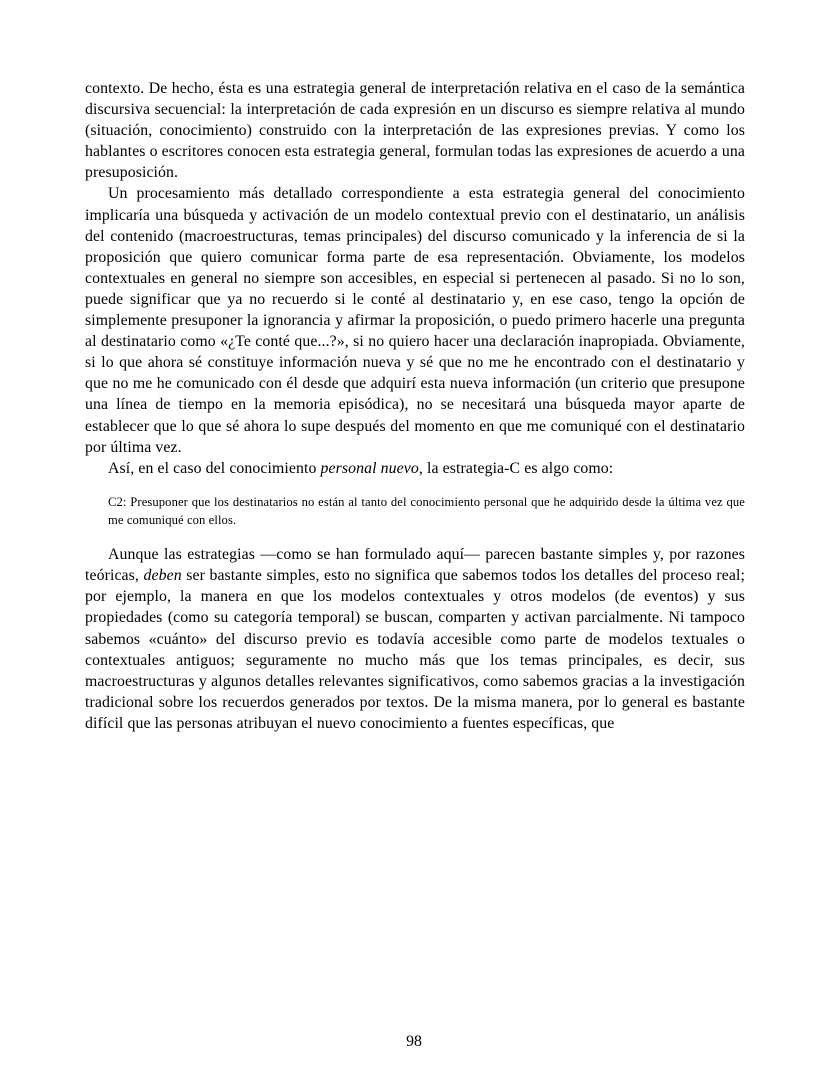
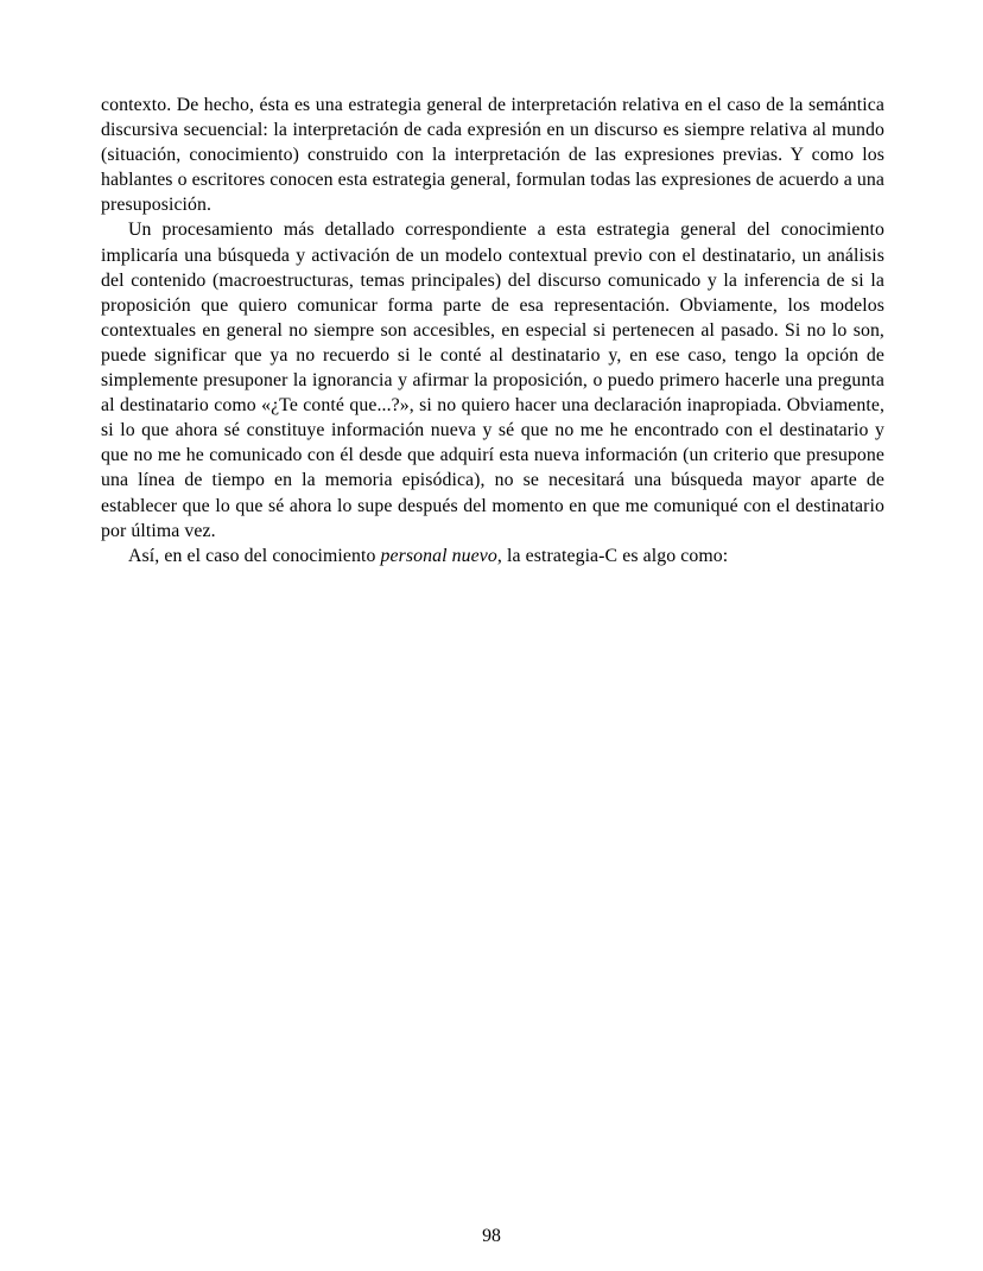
  contexto. De hecho, ésta es una estrategia general de interpretación relativa en el caso de la semántica discursiva secuencial: la interpretación de cada expresión en un discurso es siempre relativa al mundo (situación, conocimiento) construido con la interpretación de las expresiones previas. Y como los hablantes o escritores conocen esta estrategia general, formulan todas las expresiones de acuerdo a una presuposición.
  Un procesamiento más detallado correspondiente a esta estrategia general del conocimiento implicaría una búsqueda y activación de un modelo contextual previo con el destinatario, un análisis del contenido (macroestructuras, temas principales) del discurso comunicado y la inferencia de si la proposición que quiero comunicar forma parte de esa representación. Obviamente, los modelos contextuales en general no siempre son accesibles, en especial si pertenecen al pasado. Si no lo son, puede significar que ya no recuerdo si le conté al destinatario y, en ese caso, tengo la opción de simplemente presuponer la ignorancia y afirmar la proposición, o puedo primero hacerle una pregunta al destinatario como «¿Te conté que...?», si no quiero hacer una declaración inapropiada. Obviamente, si lo que ahora sé constituye información nueva y sé que no me he encontrado con el destinatario y que no me he comunicado con él desde que adquirí esta nueva información (un criterio que presupone una línea de tiempo en la memoria episódica), no se necesitará una búsqueda mayor aparte de establecer que lo que sé ahora lo supe después del momento en que me comuniqué con el destinatario por última vez.
  Así, en el caso del conocimiento personal nuevo, la estrategia-C es algo como:
- C2: Presuponer que los destinatarios no están al tanto del conocimiento personal que he adquirido desde la última vez que me comuniqué con ellos.
- Aunque las estrategias —como se han formulado aquí— parecen bastante simples y, por razones teóricas, deben ser bastante simples, esto no significa que sabemos todos los detalles del proceso real; por ejemplo, la manera en que los modelos contextuales y otros modelos (de eventos) y sus propiedades (como su categoría temporal) se buscan, comparten y activan parcialmente. Ni tampoco sabemos «cuánto» del discurso previo es todavía accesible como parte de modelos textuales o contextuales antiguos; seguramente no mucho más que los temas principales, es decir, sus macroestructuras y algunos detalles relevantes significativos, como sabemos gracias a la investigación tradicional sobre los recuerdos generados por textos. De la misma manera, por lo general es bastante difícil que las personas atribuyan el nuevo conocimiento a fuentes específicas, que
  98
